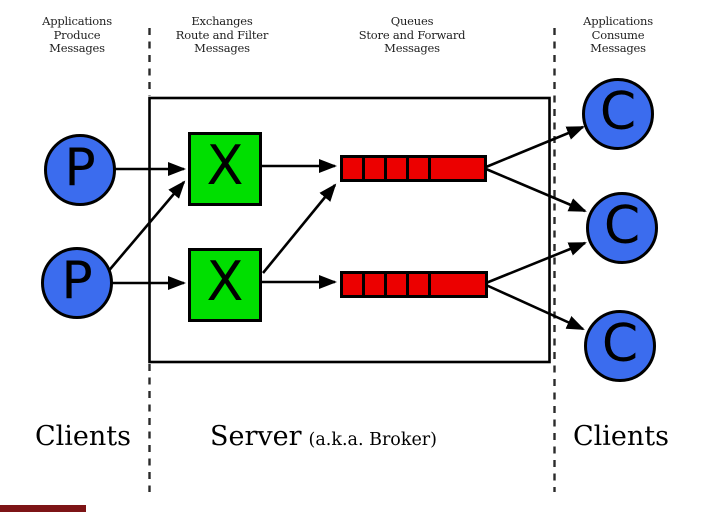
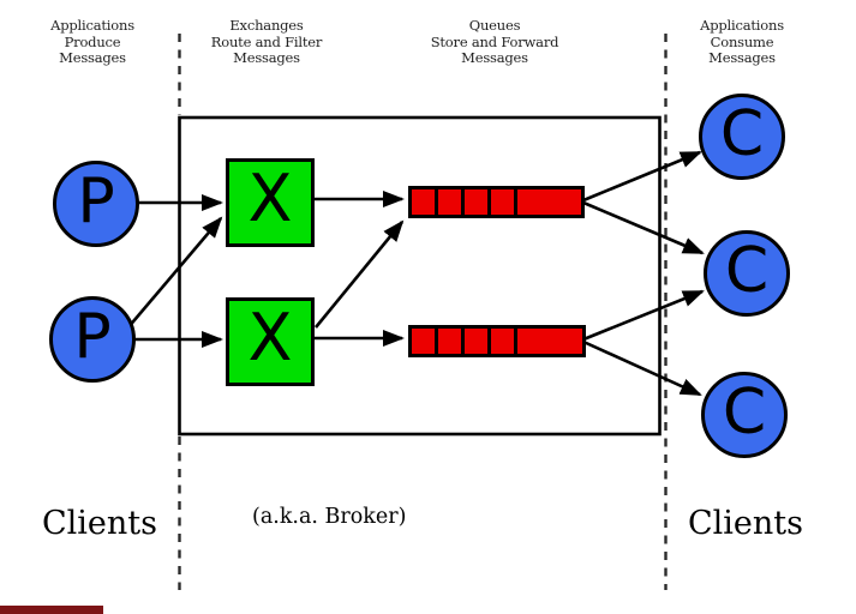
  Applications
  Produce
  Messages
  Exchanges
  Route and Filter
  Messages
  Queues
  Store and Forward
  Messages
  Applications
  Consume
  Messages
  P
  P
  X
  X
  C
  C
  C
  Clients
- Server
  (a.k.a. Broker)
  Clients
